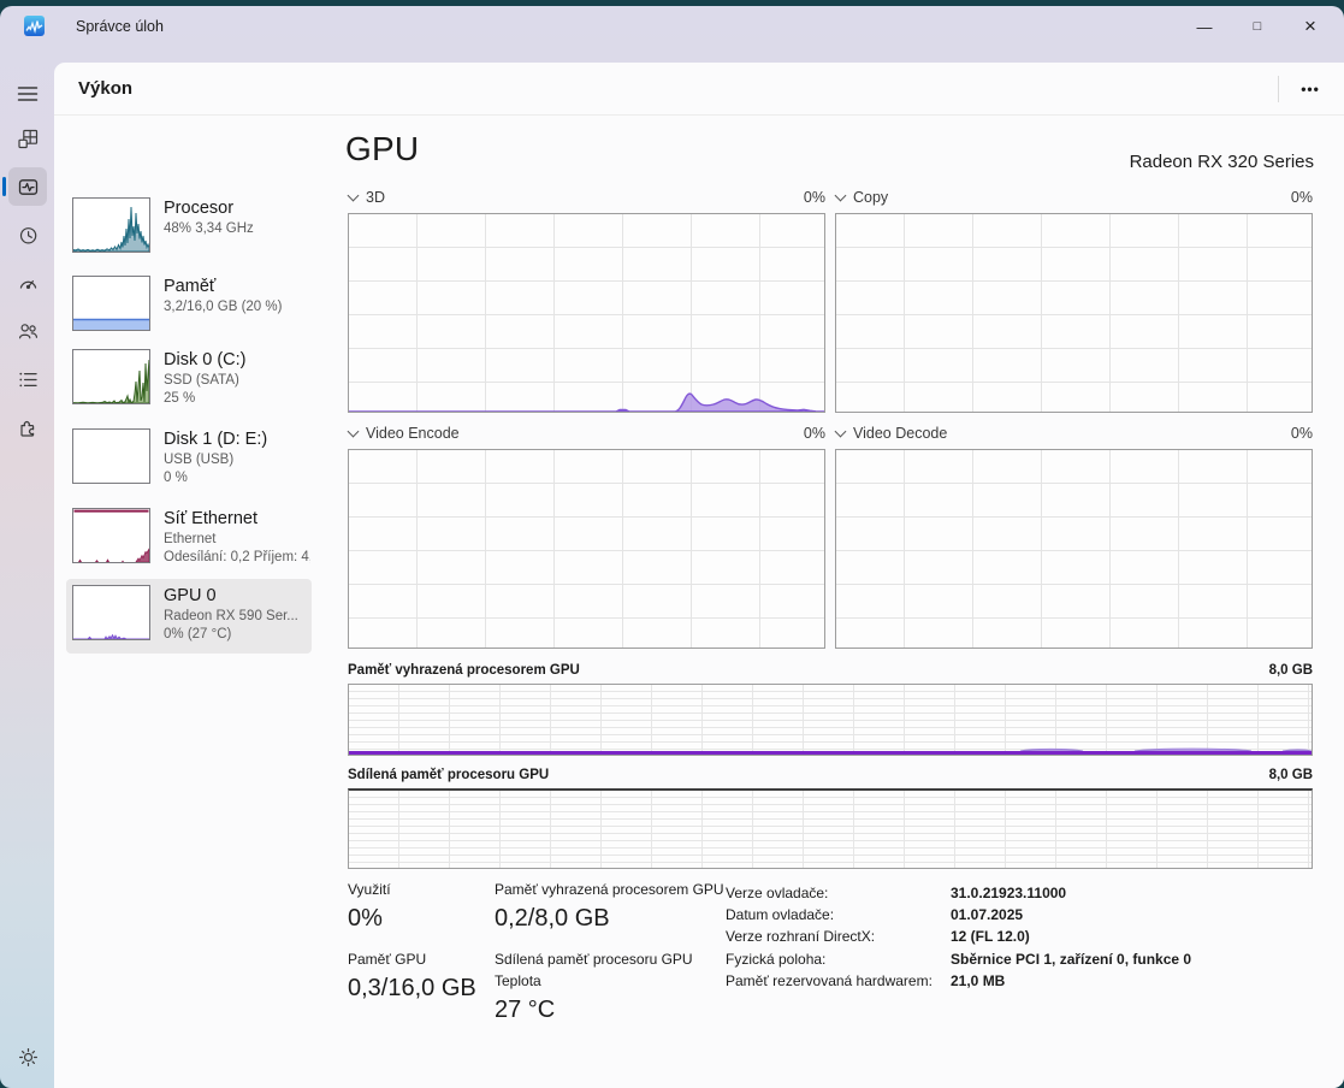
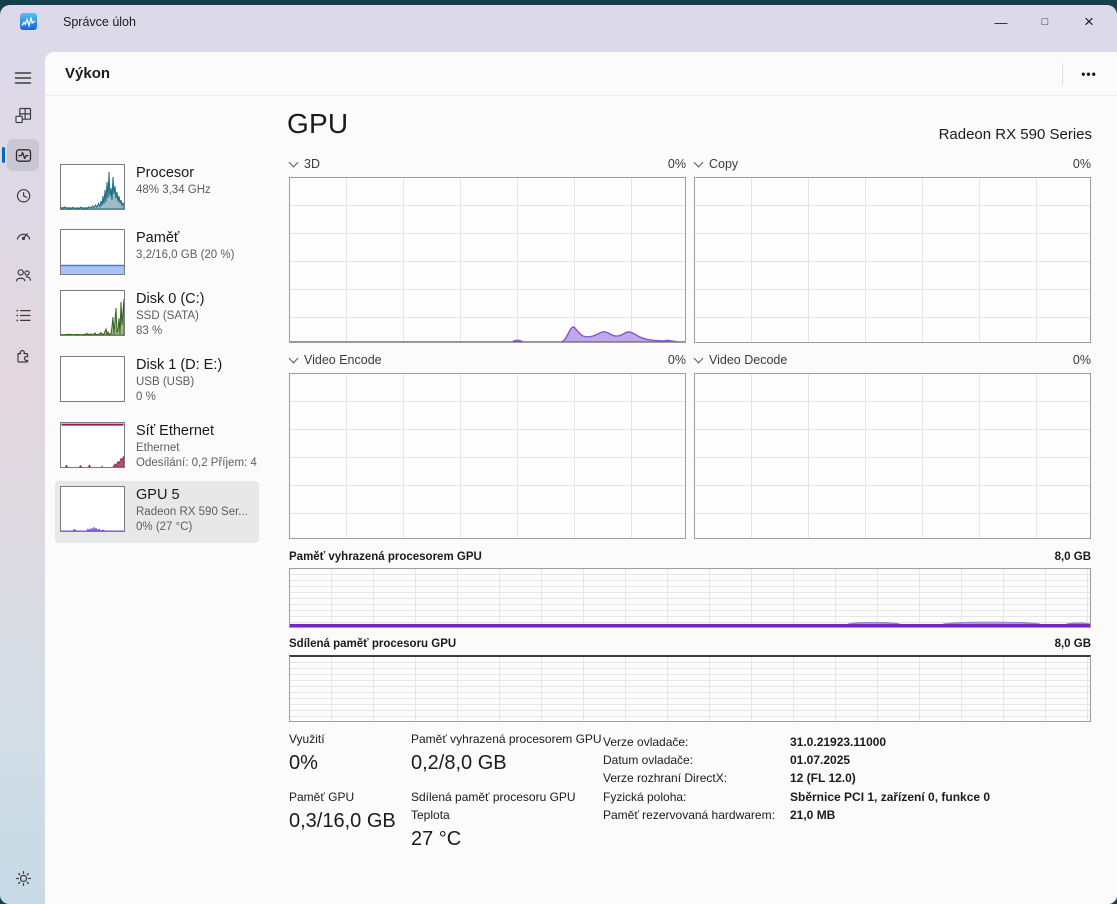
  Správce úloh
  —
  □
  ×
  Výkon
  •••
  Procesor
  48% 3,34 GHz
  Paměť
  3,2/16,0 GB (20 %)
  Disk 0 (C:)
  SSD (SATA)
- 25 %
+ 83 %
  Disk 1 (D: E:)
  USB (USB)
  0 %
  Síť Ethernet
  Ethernet
  Odesílání: 0,2 Příjem: 4
- GPU 0
+ GPU 5
  Radeon RX 590 Ser...
  0% (27 °C)
  GPU
- Radeon RX 320 Series
+ Radeon RX 590 Series
  3D
  0%
  Copy
  0%
  Video Encode
  0%
  Video Decode
  0%
  Paměť vyhrazená procesorem GPU
  8,0 GB
  Sdílená paměť procesoru GPU
  8,0 GB
  Využití
  0%
  Paměť GPU
  0,3/16,0 GB
  Paměť vyhrazená procesorem GPU
  0,2/8,0 GB
  Sdílená paměť procesoru GPU
  Teplota
  27 °C
  Verze ovladače:
  31.0.21923.11000
  Datum ovladače:
  01.07.2025
  Verze rozhraní DirectX:
  12 (FL 12.0)
  Fyzická poloha:
  Sběrnice PCI 1, zařízení 0, funkce 0
  Paměť rezervovaná hardwarem:
  21,0 MB
